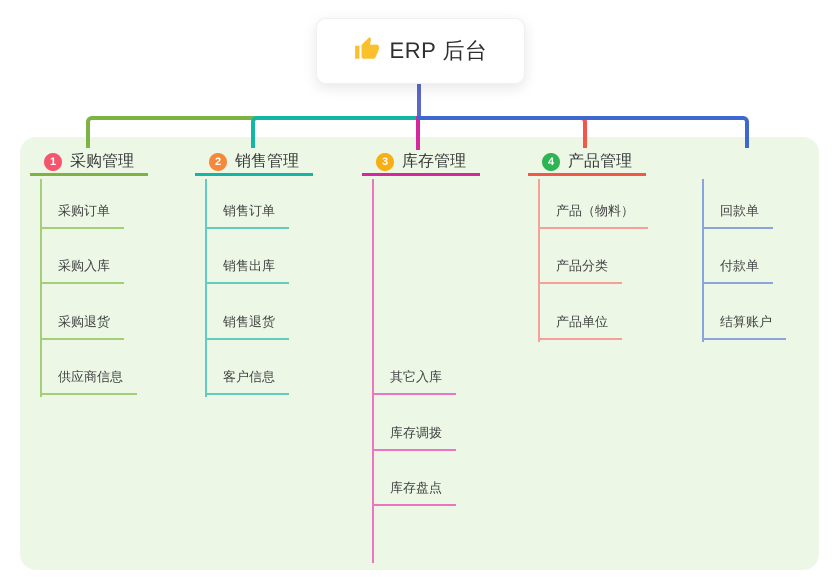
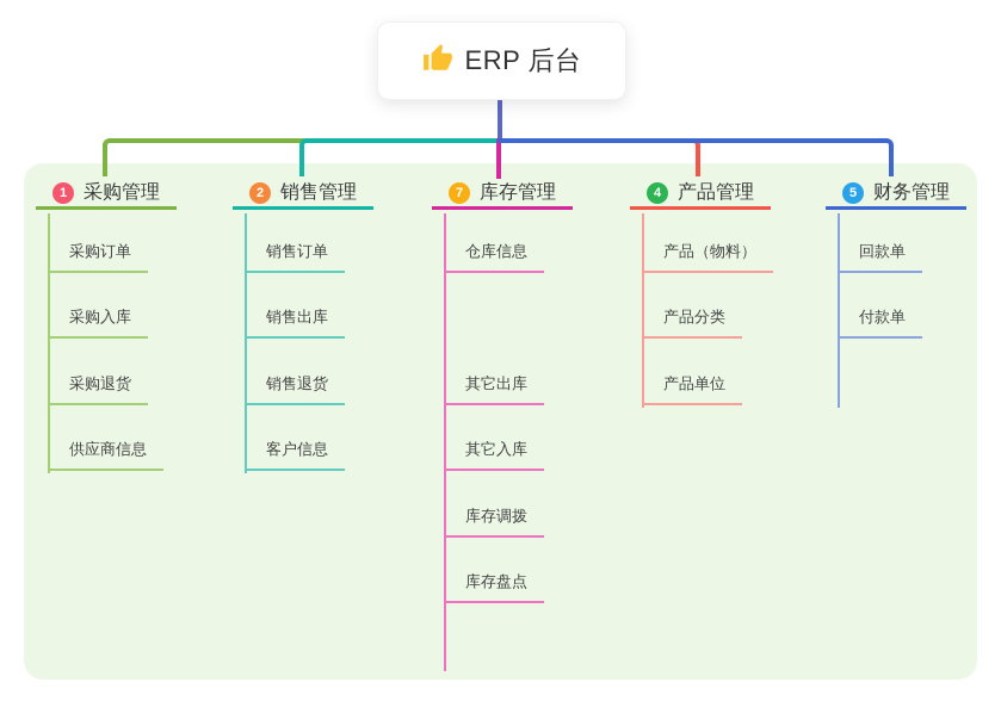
  ERP 后台
  1
  采购管理
  采购订单
  采购入库
  采购退货
  供应商信息
  2
  销售管理
  销售订单
  销售出库
  销售退货
  客户信息
- 3
+ 7
  库存管理
+ 仓库信息
+ 其它出库
  其它入库
  库存调拨
  库存盘点
  4
  产品管理
  产品（物料）
  产品分类
  产品单位
+ 5
+ 财务管理
  回款单
  付款单
- 结算账户
